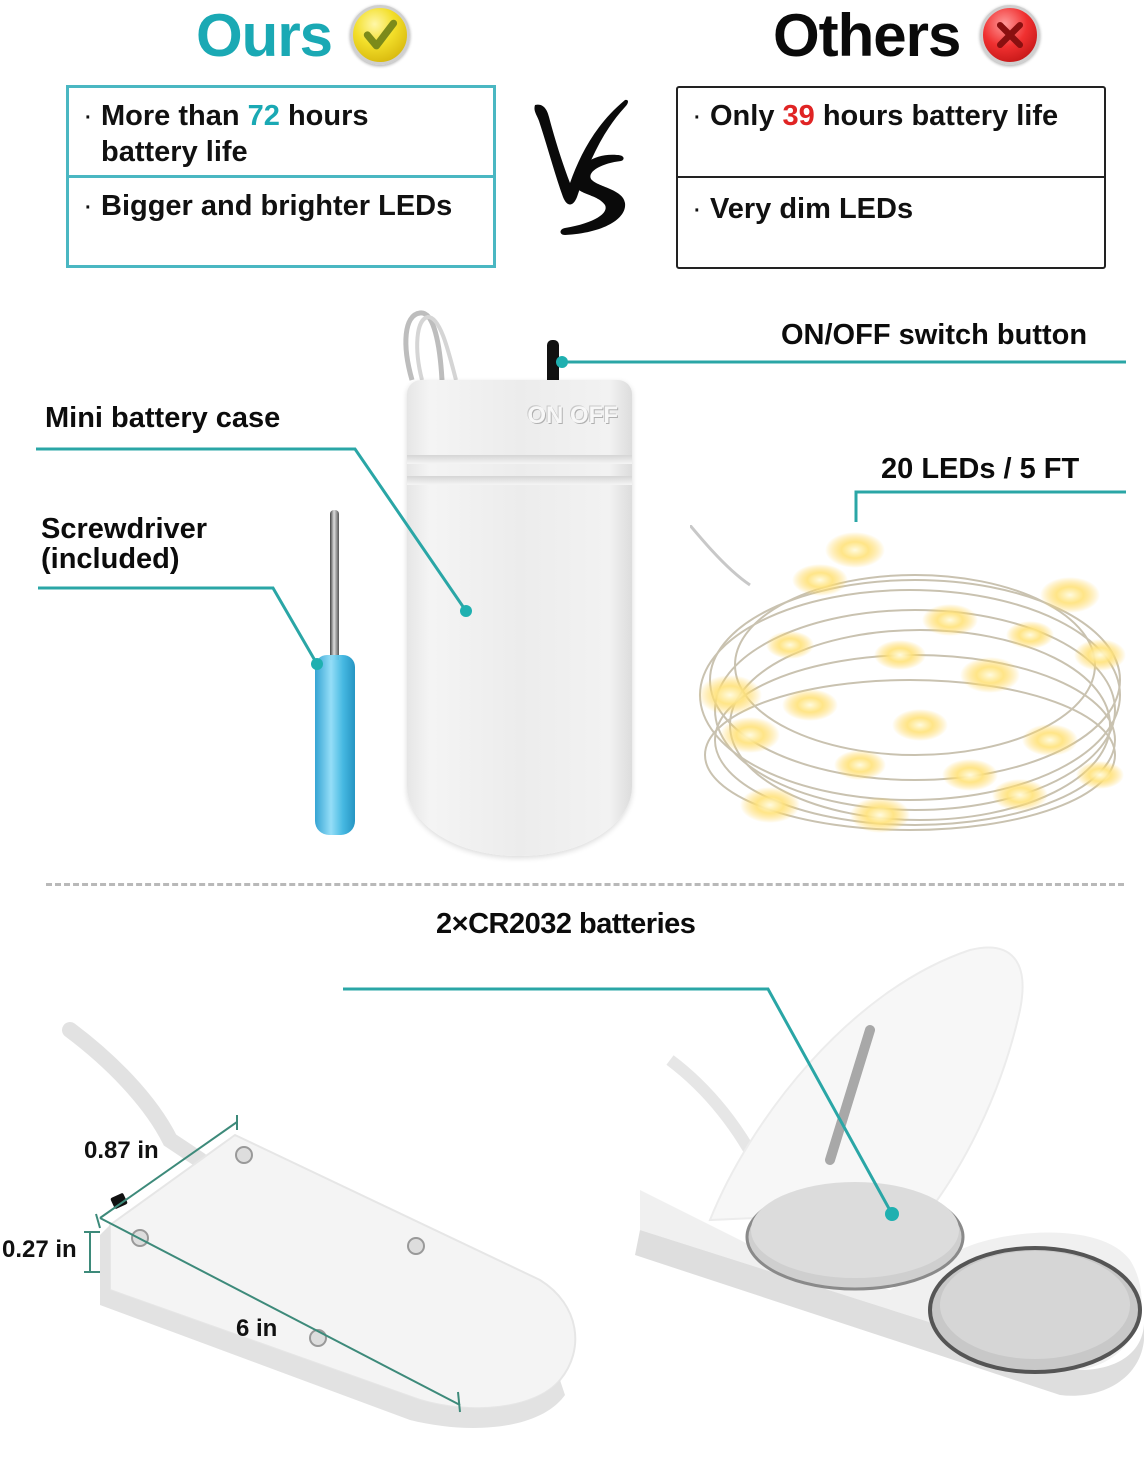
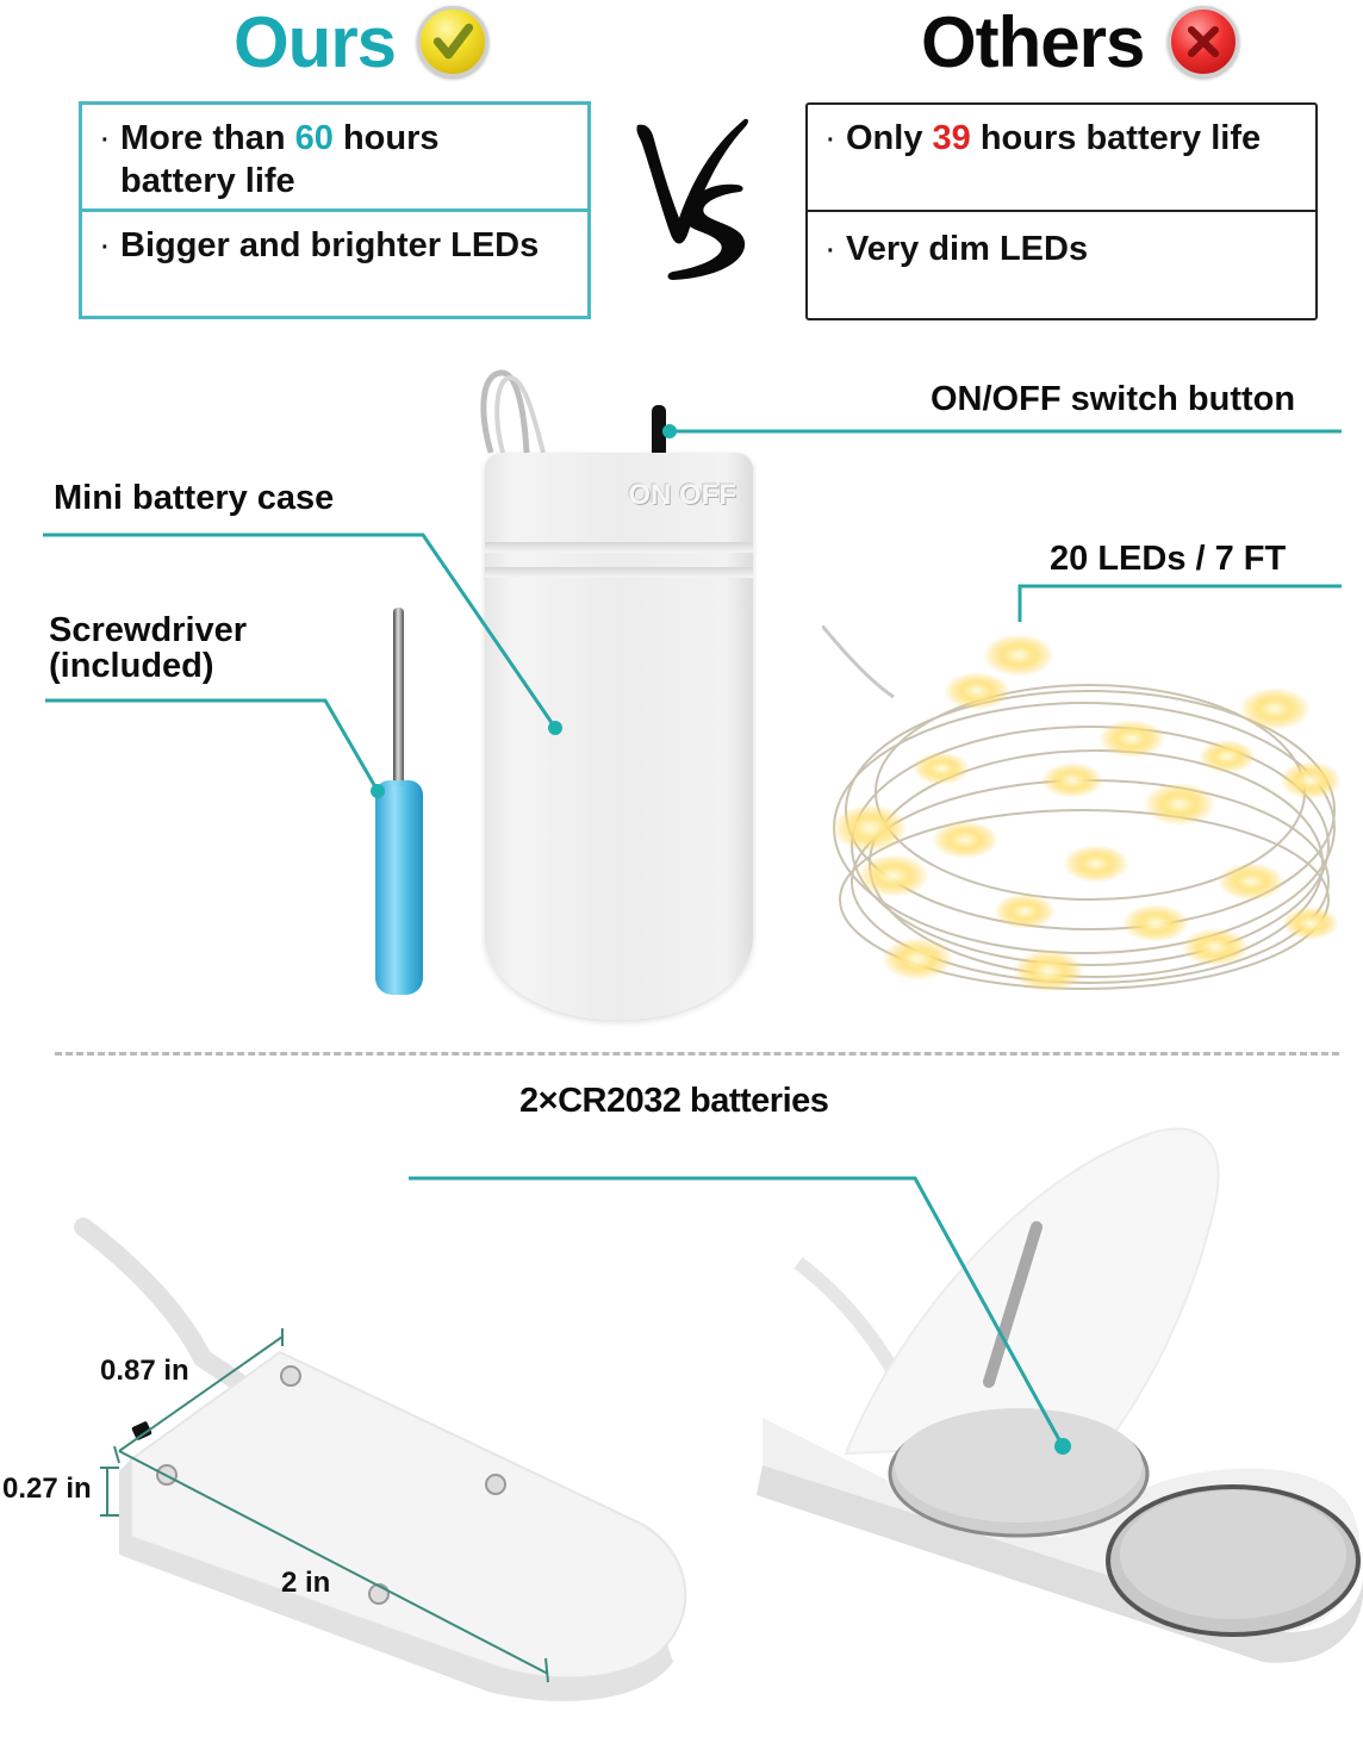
  Ours
  Others
- · More than 72 hours
+ · More than 60 hours
  battery life
  · Bigger and brighter LEDs
  · Only 39 hours battery life
  · Very dim LEDs
  ON OFF
  ON/OFF switch button
  Mini battery case
  Screwdriver
  (included)
- 20 LEDs / 5 FT
+ 20 LEDs / 7 FT
  2×CR2032 batteries
  0.87 in
  0.27 in
- 6 in
+ 2 in
